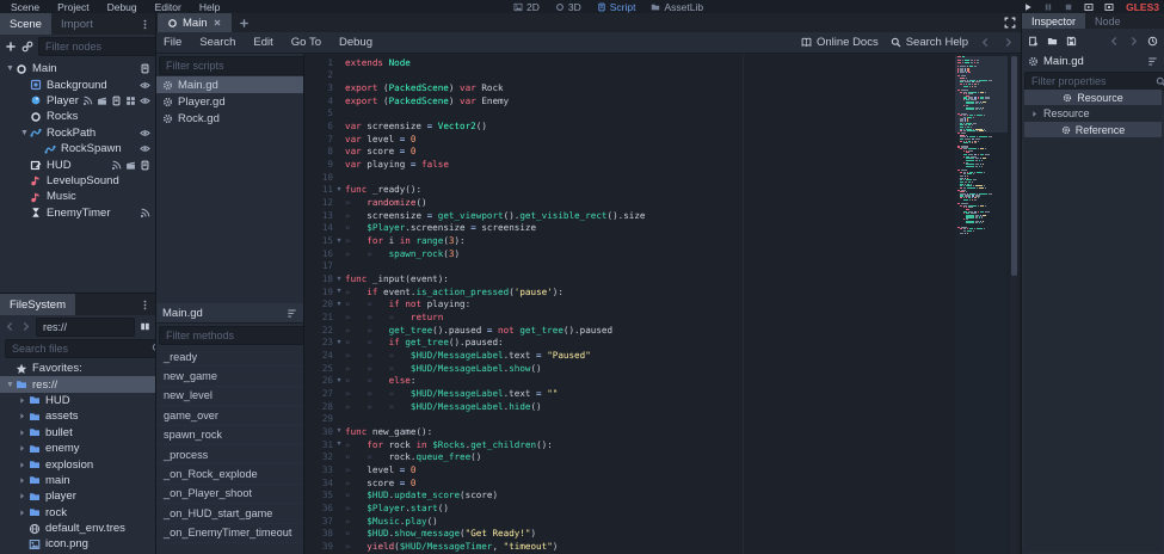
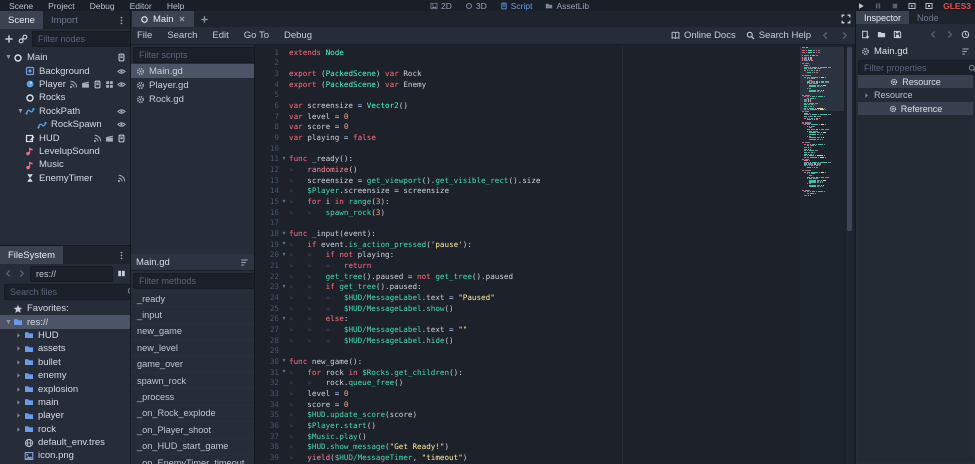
  Scene
  Project
  Debug
  Editor
  Help
  2D
  3D
  Script
  AssetLib
  GLES3
  Scene
  Import
  Filter nodes
  Main
  Background
  Player
  Rocks
  RockPath
  RockSpawn
  HUD
  LevelupSound
  Music
  EnemyTimer
  FileSystem
  res://
  Search files
  Favorites:
  res://
  HUD
  assets
  bullet
  enemy
  explosion
  main
  player
  rock
  default_env.tres
  icon.png
  Main
  File
  Search
  Edit
  Go To
  Debug
  Online Docs
  Search Help
  Filter scripts
  Main.gd
  Player.gd
  Rock.gd
  Main.gd
  Filter methods
  _ready
+ _input
  new_game
  new_level
  game_over
  spawn_rock
  _process
  _on_Rock_explode
  _on_Player_shoot
  _on_HUD_start_game
  _on_EnemyTimer_timeout
  1
  extends Node
  2
  3
  export (PackedScene) var Rock
  4
  export (PackedScene) var Enemy
  5
  6
  var screensize = Vector2()
  7
  var level = 0
  8
  var score = 0
  9
  var playing = false
  10
  11
  func _ready():
  12
  » randomize()
  13
  » screensize = get_viewport().get_visible_rect().size
  14
  » $Player.screensize = screensize
  15
  » for i in range(3):
  16
  » » spawn_rock(3)
  17
  18
  func _input(event):
  19
  » if event.is_action_pressed('pause'):
  20
  » » if not playing:
  21
  » » » return
  22
  » » get_tree().paused = not get_tree().paused
  23
  » » if get_tree().paused:
  24
  » » » $HUD/MessageLabel.text = "Paused"
  25
  » » » $HUD/MessageLabel.show()
  26
  » » else:
  27
  » » » $HUD/MessageLabel.text = ""
  28
  » » » $HUD/MessageLabel.hide()
  29
  30
  func new_game():
  31
  » for rock in $Rocks.get_children():
  32
  » » rock.queue_free()
  33
  » level = 0
  34
  » score = 0
  35
  » $HUD.update_score(score)
  36
  » $Player.start()
  37
  » $Music.play()
  38
  » $HUD.show_message("Get Ready!")
  39
  » yield($HUD/MessageTimer, "timeout")
  Inspector
  Node
  Main.gd
  Filter properties
  Resource
  Resource
  Reference
